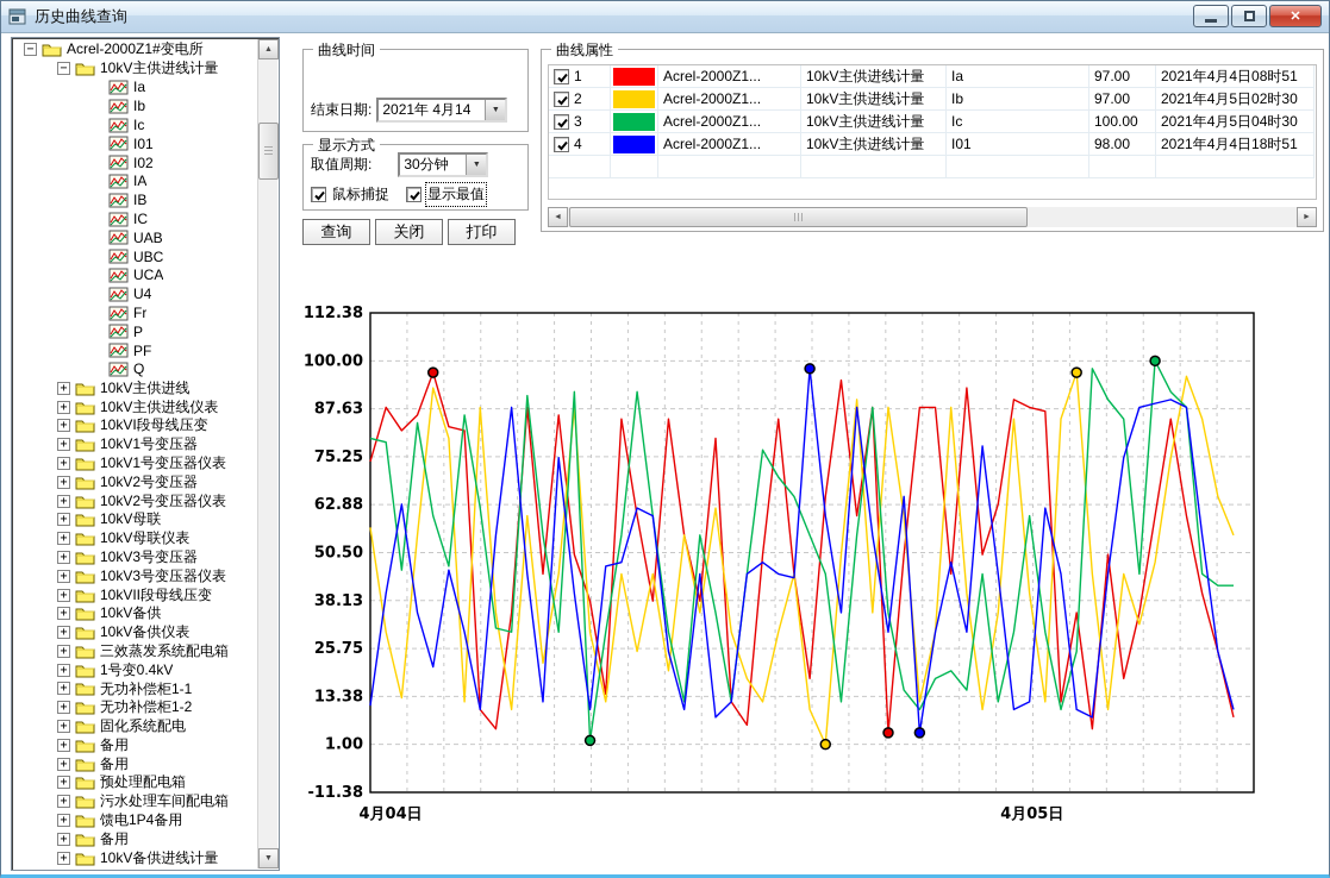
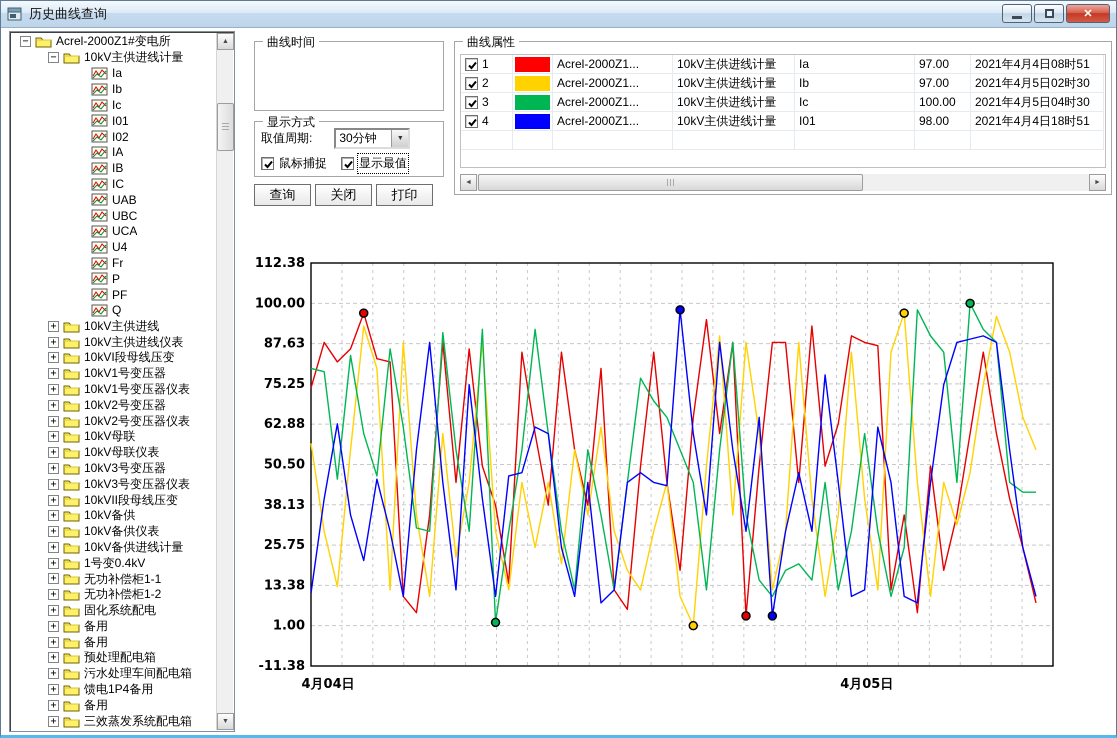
  历史曲线查询
  ✕
  −
  Acrel-2000Z1#变电所
  −
  10kV主供进线计量
  Ia
  Ib
  Ic
  I01
  I02
  IA
  IB
  IC
  UAB
  UBC
  UCA
  U4
  Fr
  P
  PF
  Q
  +
  10kV主供进线
  +
  10kV主供进线仪表
  +
  10kVI段母线压变
  +
  10kV1号变压器
  +
  10kV1号变压器仪表
  +
  10kV2号变压器
  +
  10kV2号变压器仪表
  +
  10kV母联
  +
  10kV母联仪表
  +
  10kV3号变压器
  +
  10kV3号变压器仪表
  +
  10kVII段母线压变
  +
  10kV备供
  +
  10kV备供仪表
  +
- 三效蒸发系统配电箱
+ 10kV备供进线计量
  +
  1号变0.4kV
  +
  无功补偿柜1-1
  +
  无功补偿柜1-2
  +
  固化系统配电
  +
  备用
  +
  备用
  +
  预处理配电箱
  +
  污水处理车间配电箱
  +
  馈电1P4备用
  +
  备用
  +
- 10kV备供进线计量
+ 三效蒸发系统配电箱
  曲线时间
- 结束日期:
- 2021年 4月14
  显示方式
  取值周期:
  30分钟
  鼠标捕捉
  显示最值
  查询
  关闭
  打印
  曲线属性
  1
  Acrel-2000Z1...
  10kV主供进线计量
  Ia
  97.00
  2021年4月4日08时51
  2
  Acrel-2000Z1...
  10kV主供进线计量
  Ib
  97.00
  2021年4月5日02时30
  3
  Acrel-2000Z1...
  10kV主供进线计量
  Ic
  100.00
  2021年4月5日04时30
  4
  Acrel-2000Z1...
  10kV主供进线计量
  I01
  98.00
  2021年4月4日18时51
  112.38
  100.00
  87.63
  75.25
  62.88
  50.50
  38.13
  25.75
  13.38
  1.00
  -11.38
  4月04日
  4月05日
